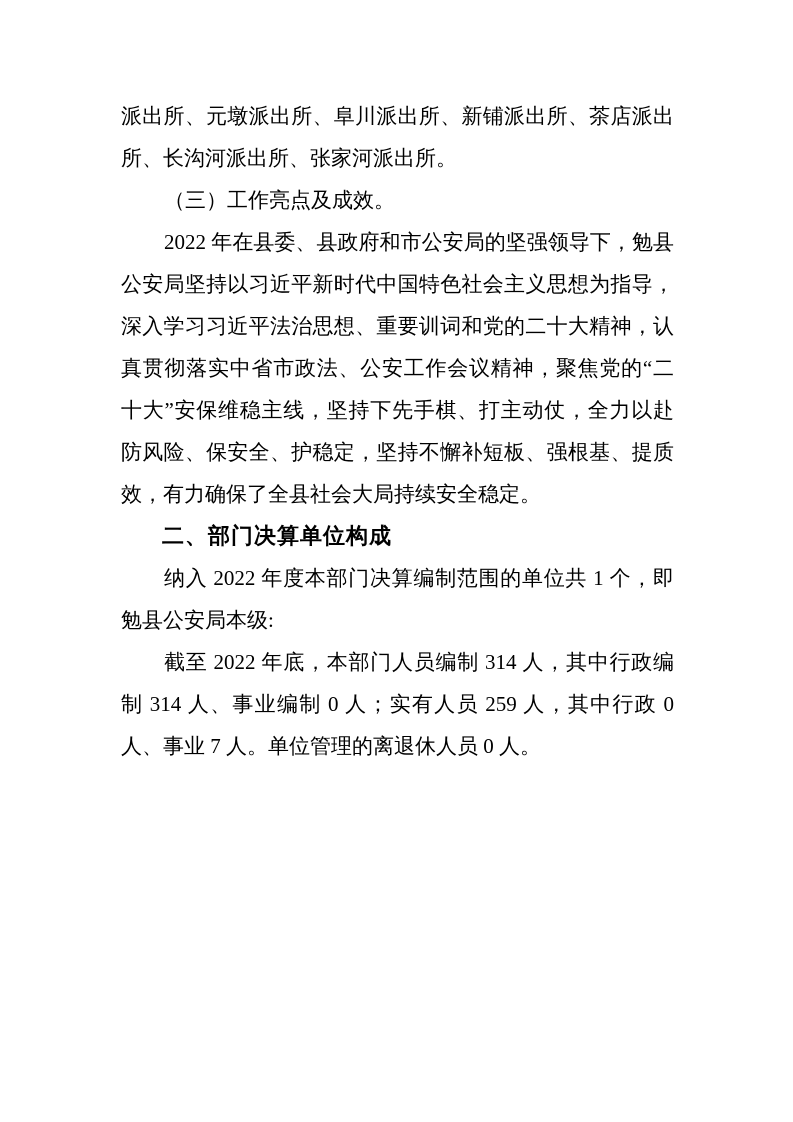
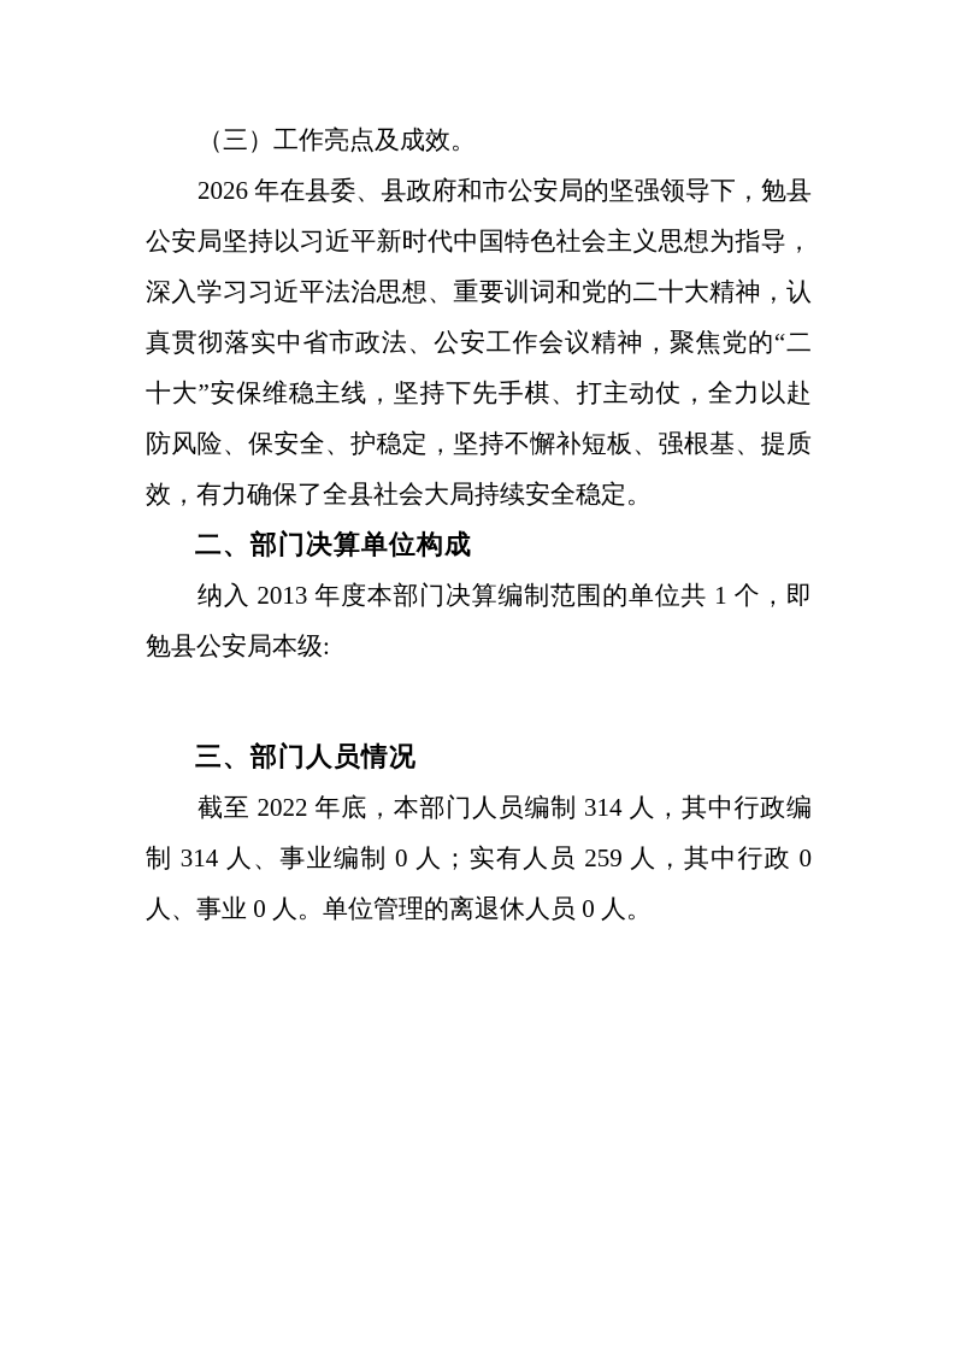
- 派出所、元墩派出所、阜川派出所、新铺派出所、茶店派出所、长沟河派出所、张家河派出所。
  （三）工作亮点及成效。
- 2022 年在县委、县政府和市公安局的坚强领导下，勉县公安局坚持以习近平新时代中国特色社会主义思想为指导，深入学习习近平法治思想、重要训词和党的二十大精神，认真贯彻落实中省市政法、公安工作会议精神，聚焦党的“二十大”安保维稳主线，坚持下先手棋、打主动仗，全力以赴防风险、保安全、护稳定，坚持不懈补短板、强根基、提质效，有力确保了全县社会大局持续安全稳定。
+ 2026 年在县委、县政府和市公安局的坚强领导下，勉县公安局坚持以习近平新时代中国特色社会主义思想为指导，深入学习习近平法治思想、重要训词和党的二十大精神，认真贯彻落实中省市政法、公安工作会议精神，聚焦党的“二十大”安保维稳主线，坚持下先手棋、打主动仗，全力以赴防风险、保安全、护稳定，坚持不懈补短板、强根基、提质效，有力确保了全县社会大局持续安全稳定。
  二、部门决算单位构成
- 纳入 2022 年度本部门决算编制范围的单位共 1 个，即勉县公安局本级:
+ 纳入 2013 年度本部门决算编制范围的单位共 1 个，即勉县公安局本级:
+ 三、部门人员情况
- 截至 2022 年底，本部门人员编制 314 人，其中行政编制 314 人、事业编制 0 人；实有人员 259 人，其中行政 0 人、事业 7 人。单位管理的离退休人员 0 人。
+ 截至 2022 年底，本部门人员编制 314 人，其中行政编制 314 人、事业编制 0 人；实有人员 259 人，其中行政 0 人、事业 0 人。单位管理的离退休人员 0 人。
